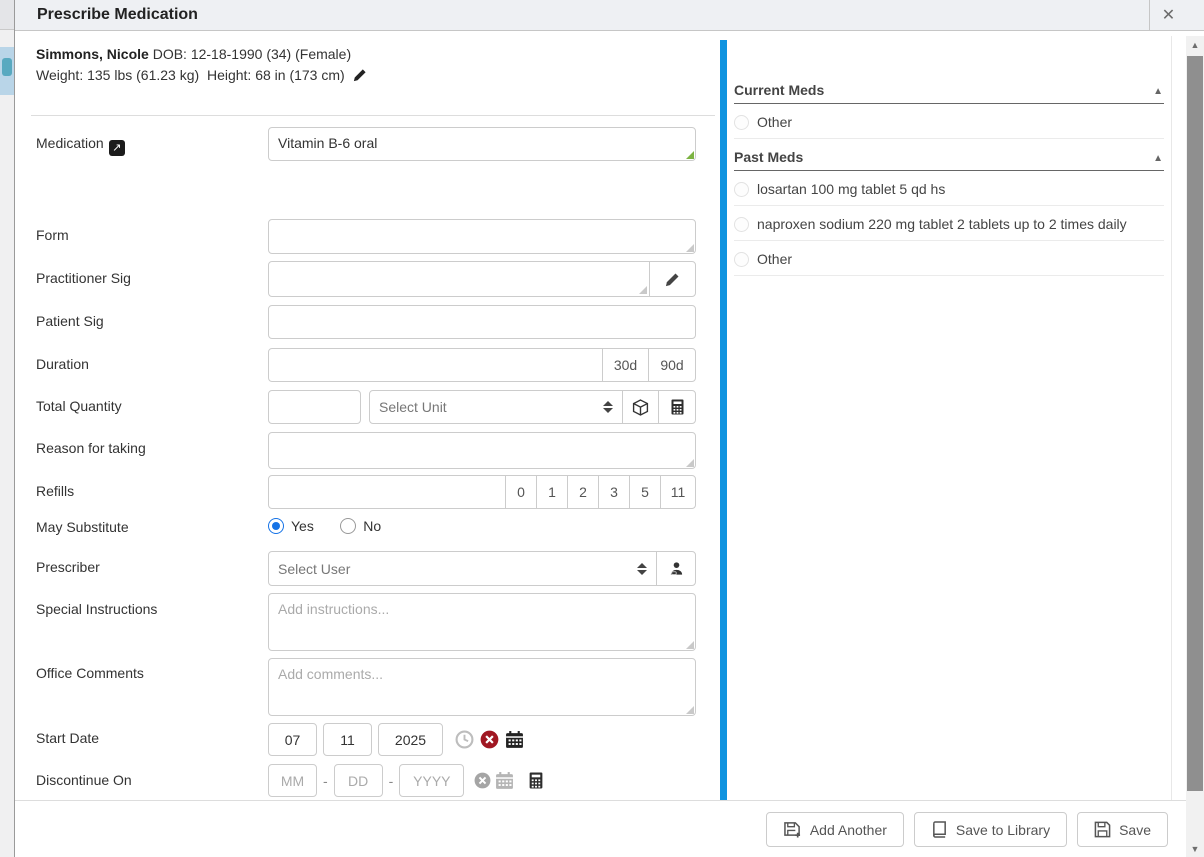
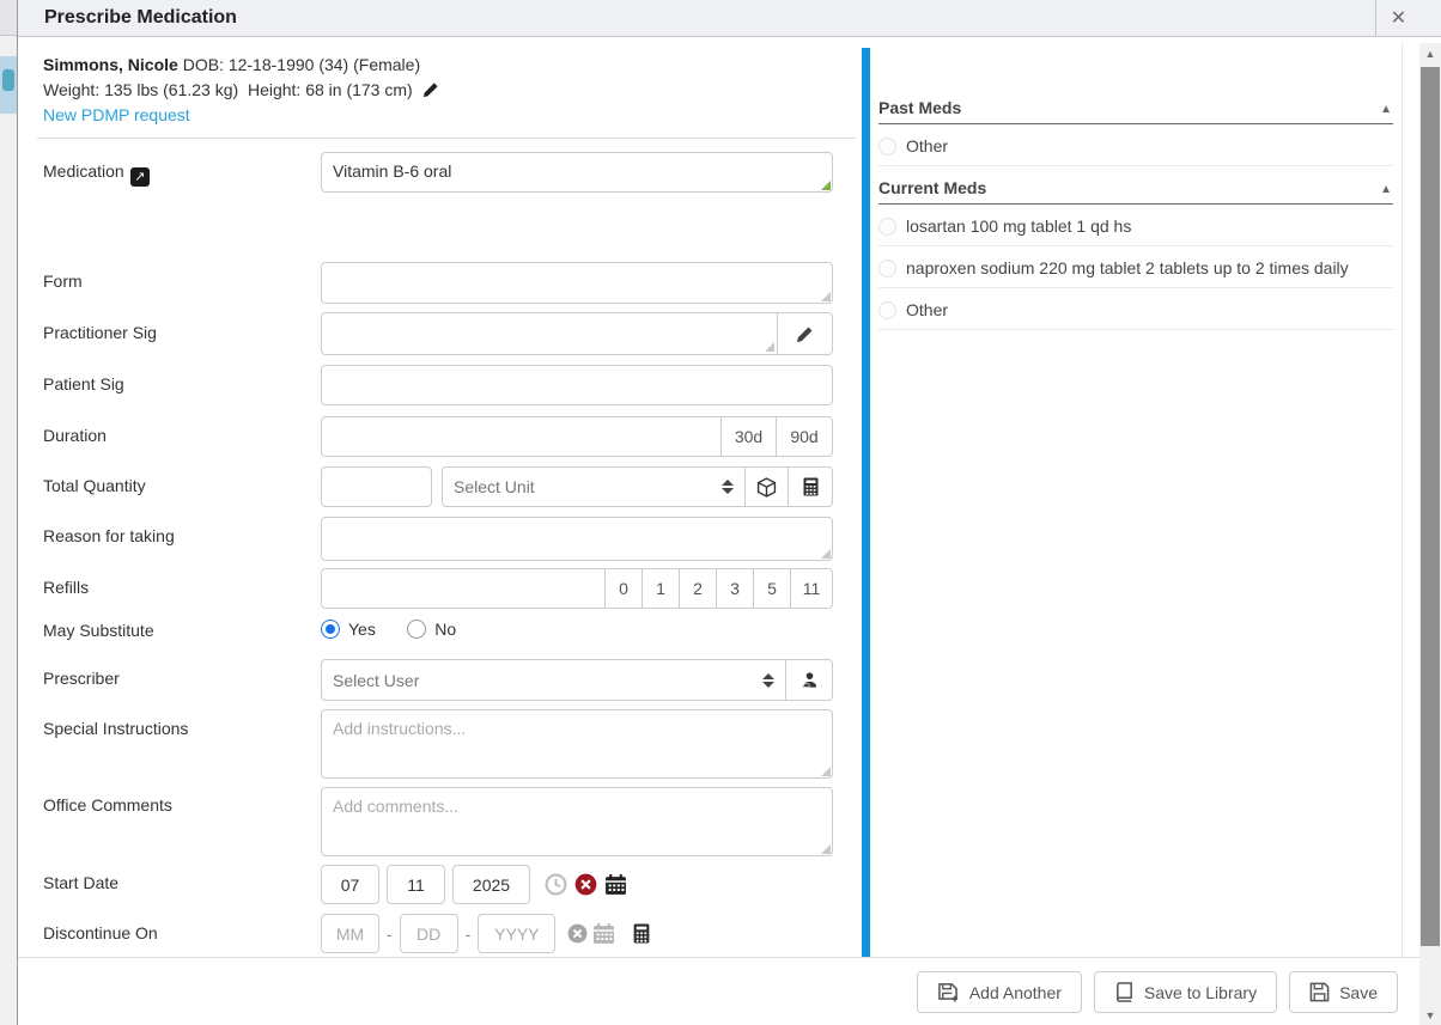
  Prescribe Medication
  ✕
  Simmons, Nicole DOB: 12-18-1990 (34) (Female)
  Weight: 135 lbs (61.23 kg) Height: 68 in (173 cm)
+ New PDMP request
  Medication ↗
  Vitamin B-6 oral
  Form
  Practitioner Sig
  Patient Sig
  Duration
  30d
  90d
  Total Quantity
  Select Unit
  Reason for taking
  Refills
  0
  1
  2
  3
  5
  11
  May Substitute
  Yes No
  Prescriber
  Select User
  Special Instructions
  Add instructions...
  Office Comments
  Add comments...
  Start Date
  07
  11
  2025
  Discontinue On
  MM
  -
  DD
  -
  YYYY
- Current Meds
+ Past Meds
  ▲
  Other
- Past Meds
+ Current Meds
  ▲
- losartan 100 mg tablet 5 qd hs
+ losartan 100 mg tablet 1 qd hs
  naproxen sodium 220 mg tablet 2 tablets up to 2 times daily
  Other
  Add Another
  Save to Library
  Save
  ▲
  ▼
